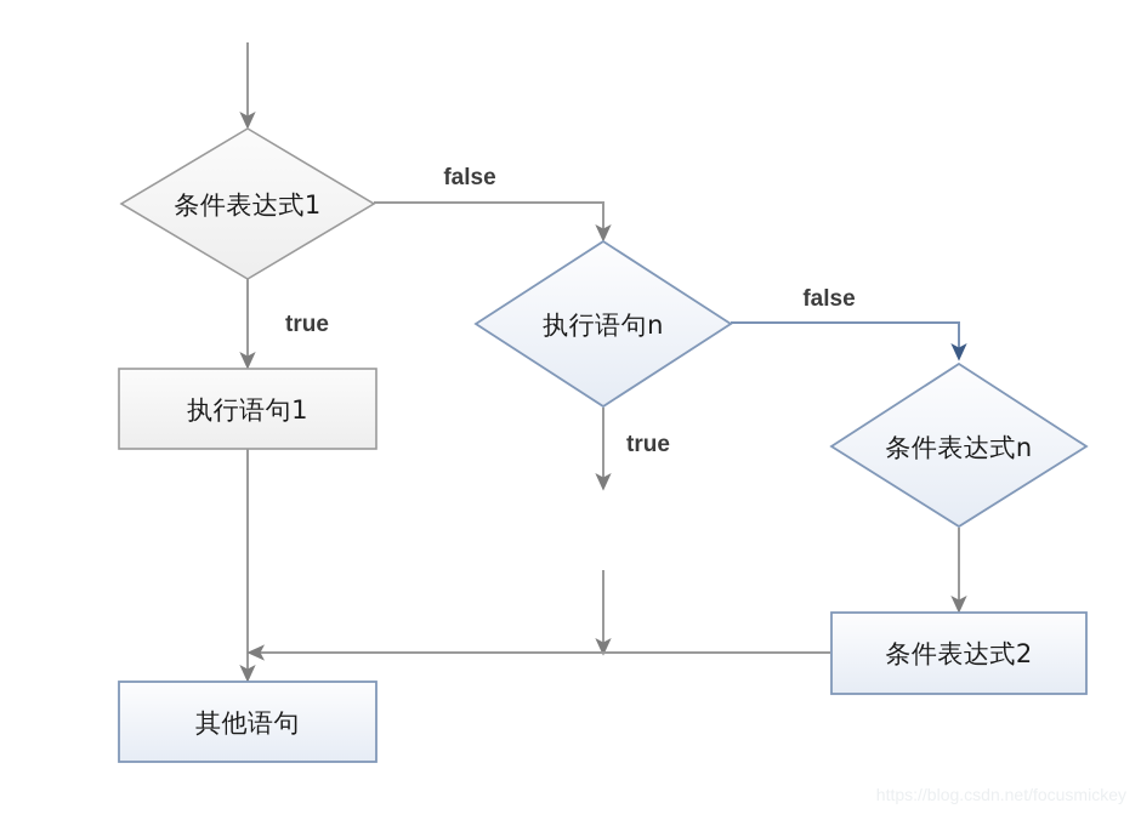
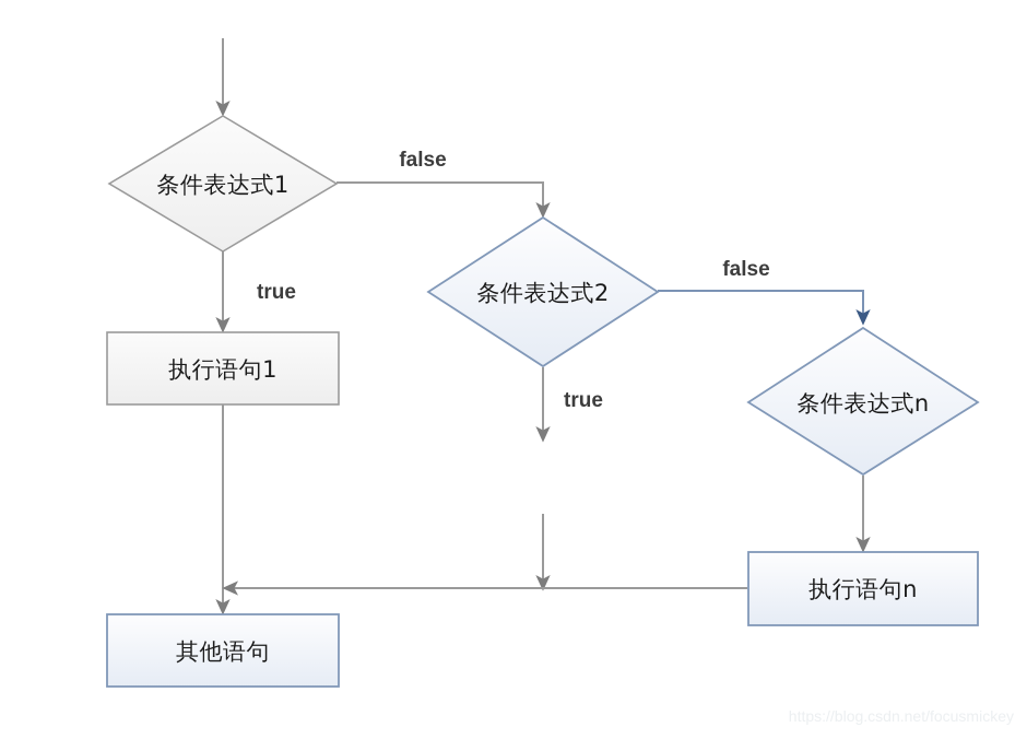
  条件表达式1
  执行语句1
- 执行语句n
+ 条件表达式2
  条件表达式n
- 条件表达式2
+ 执行语句n
  其他语句
  false
  true
  false
  true
